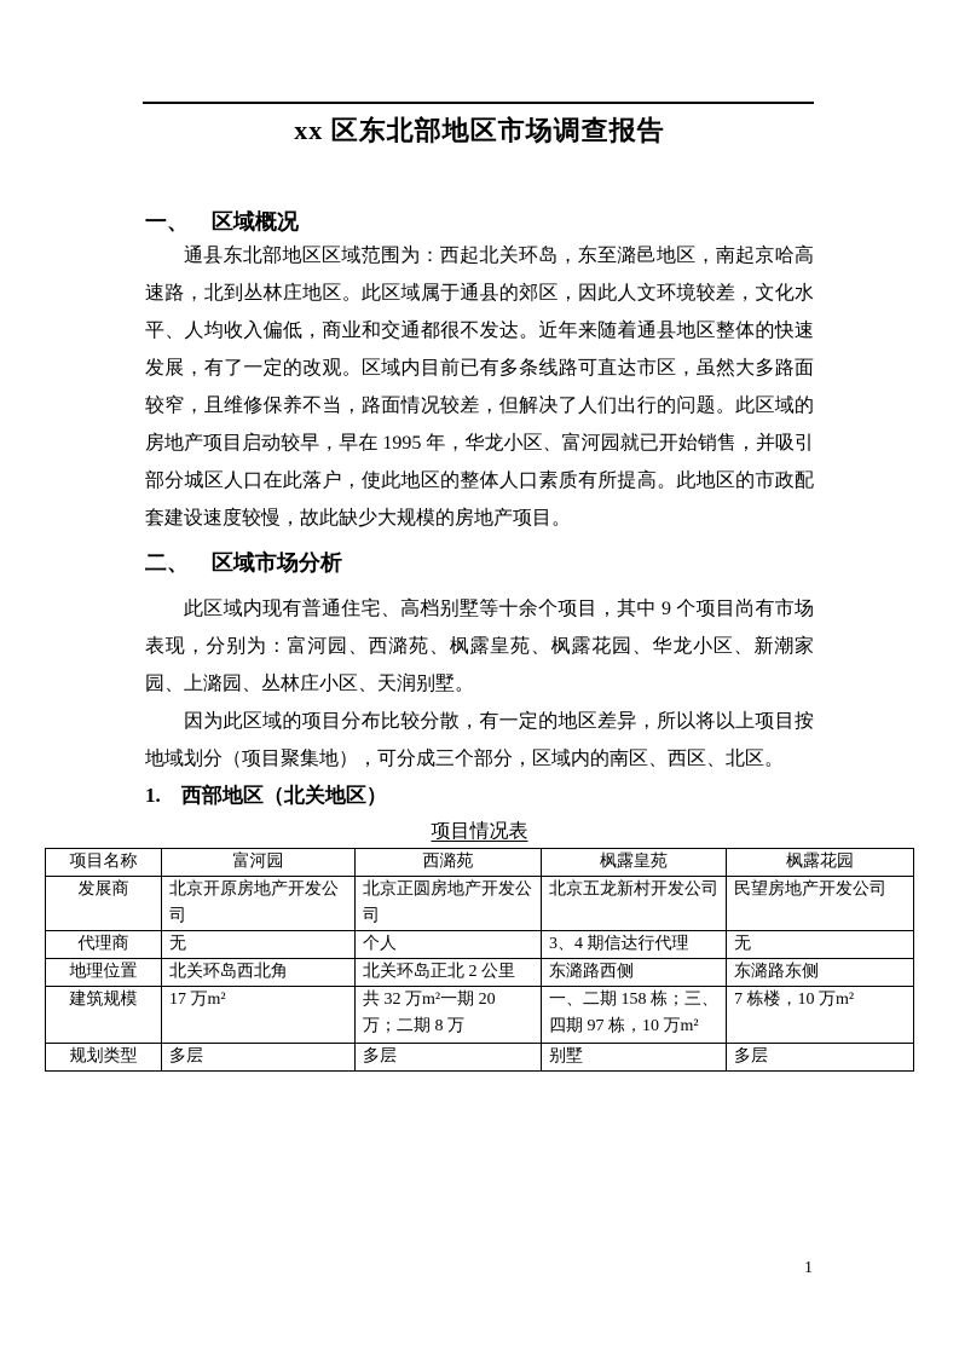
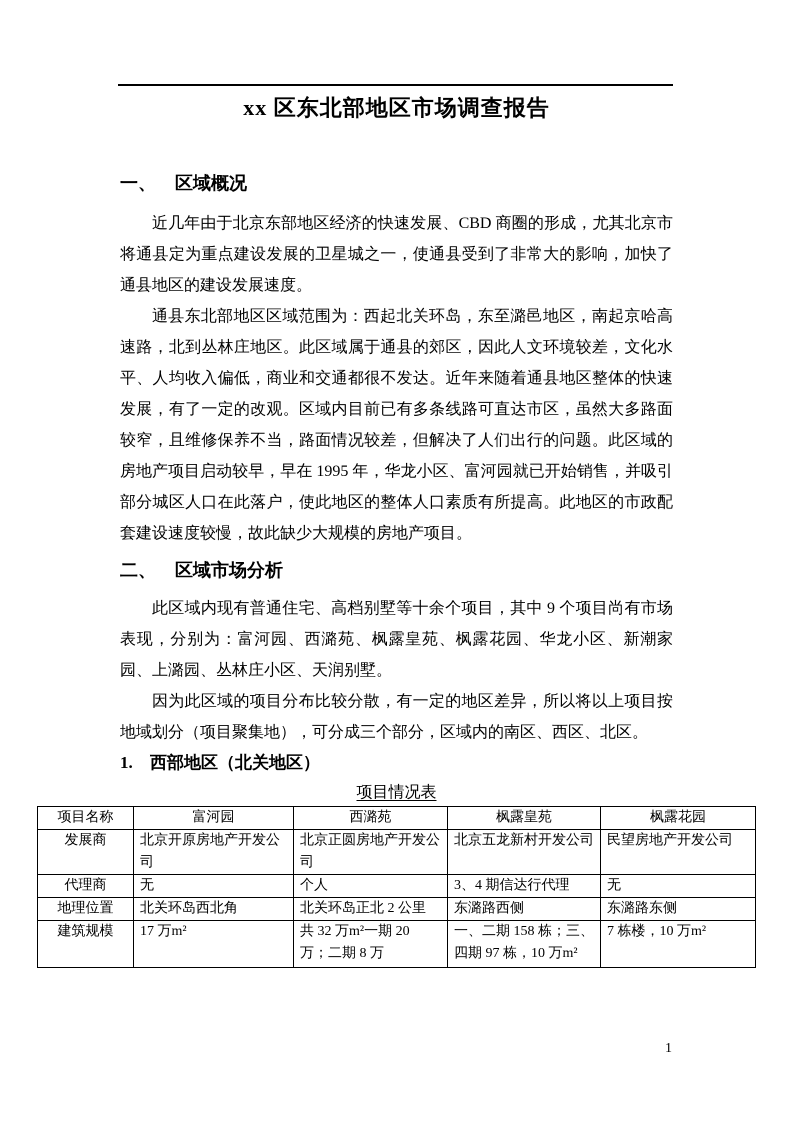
  xx 区东北部地区市场调查报告
  一、 区域概况
+ 近几年由于北京东部地区经济的快速发展、CBD 商圈的形成，尤其北京市将通县定为重点建设发展的卫星城之一，使通县受到了非常大的影响，加快了通县地区的建设发展速度。
  通县东北部地区区域范围为：西起北关环岛，东至潞邑地区，南起京哈高速路，北到丛林庄地区。此区域属于通县的郊区，因此人文环境较差，文化水平、人均收入偏低，商业和交通都很不发达。近年来随着通县地区整体的快速发展，有了一定的改观。区域内目前已有多条线路可直达市区，虽然大多路面较窄，且维修保养不当，路面情况较差，但解决了人们出行的问题。此区域的房地产项目启动较早，早在 1995 年，华龙小区、富河园就已开始销售，并吸引部分城区人口在此落户，使此地区的整体人口素质有所提高。此地区的市政配套建设速度较慢，故此缺少大规模的房地产项目。
  二、 区域市场分析
  此区域内现有普通住宅、高档别墅等十余个项目，其中 9 个项目尚有市场表现，分别为：富河园、西潞苑、枫露皇苑、枫露花园、华龙小区、新潮家园、上潞园、丛林庄小区、天润别墅。
  因为此区域的项目分布比较分散，有一定的地区差异，所以将以上项目按地域划分（项目聚集地），可分成三个部分，区域内的南区、西区、北区。
  1. 西部地区（北关地区）
  项目情况表
  项目名称	富河园	西潞苑	枫露皇苑	枫露花园
  发展商	北京开原房地产开发公司	北京正圆房地产开发公司	北京五龙新村开发公司	民望房地产开发公司
  代理商	无	个人	3、4 期信达行代理	无
  地理位置	北关环岛西北角	北关环岛正北 2 公里	东潞路西侧	东潞路东侧
  建筑规模	17 万m²	共 32 万m²一期 20 万；二期 8 万	一、二期 158 栋；三、四期 97 栋，10 万m²	7 栋楼，10 万m²
- 规划类型	多层	多层	别墅	多层
  1
